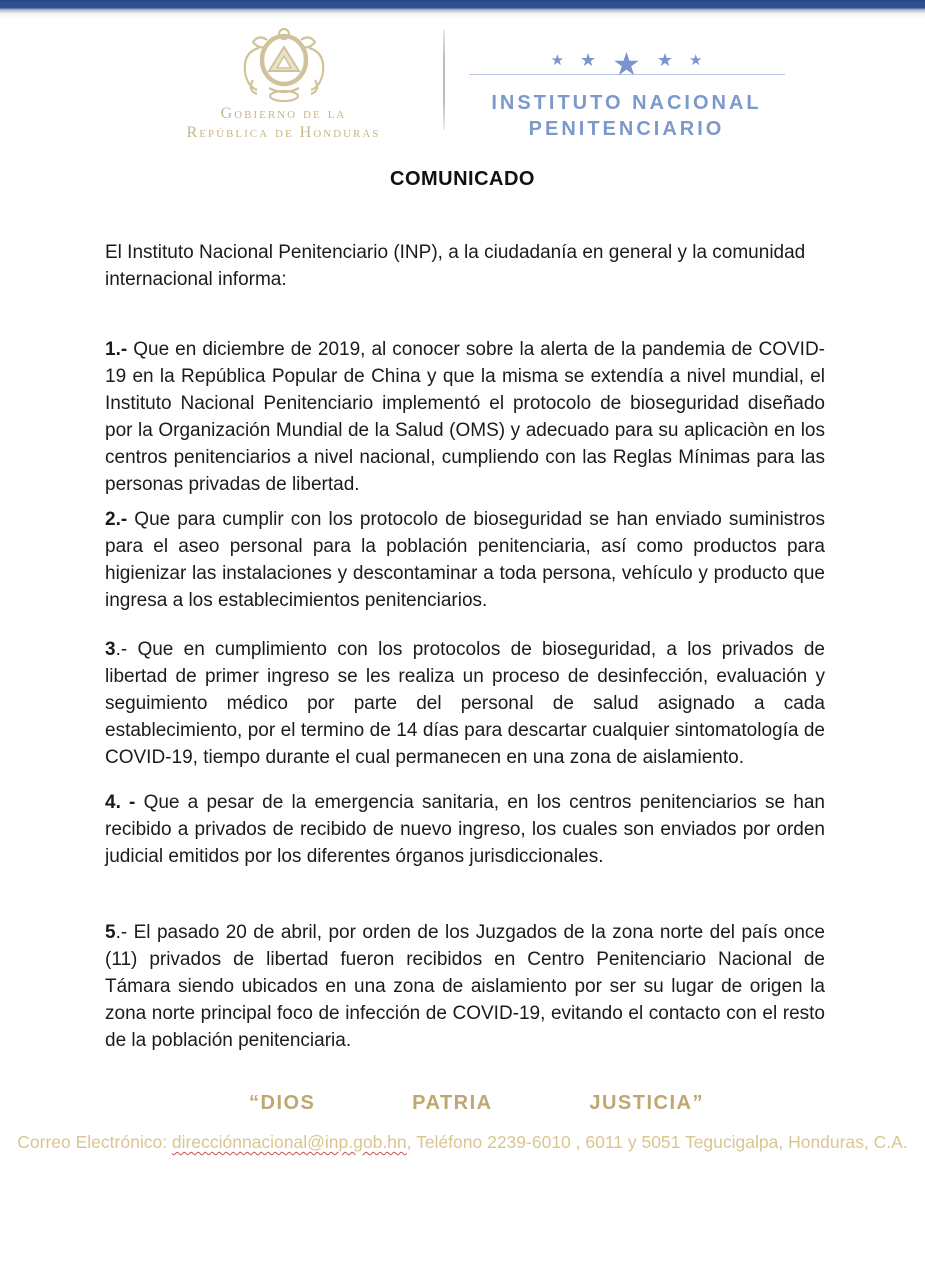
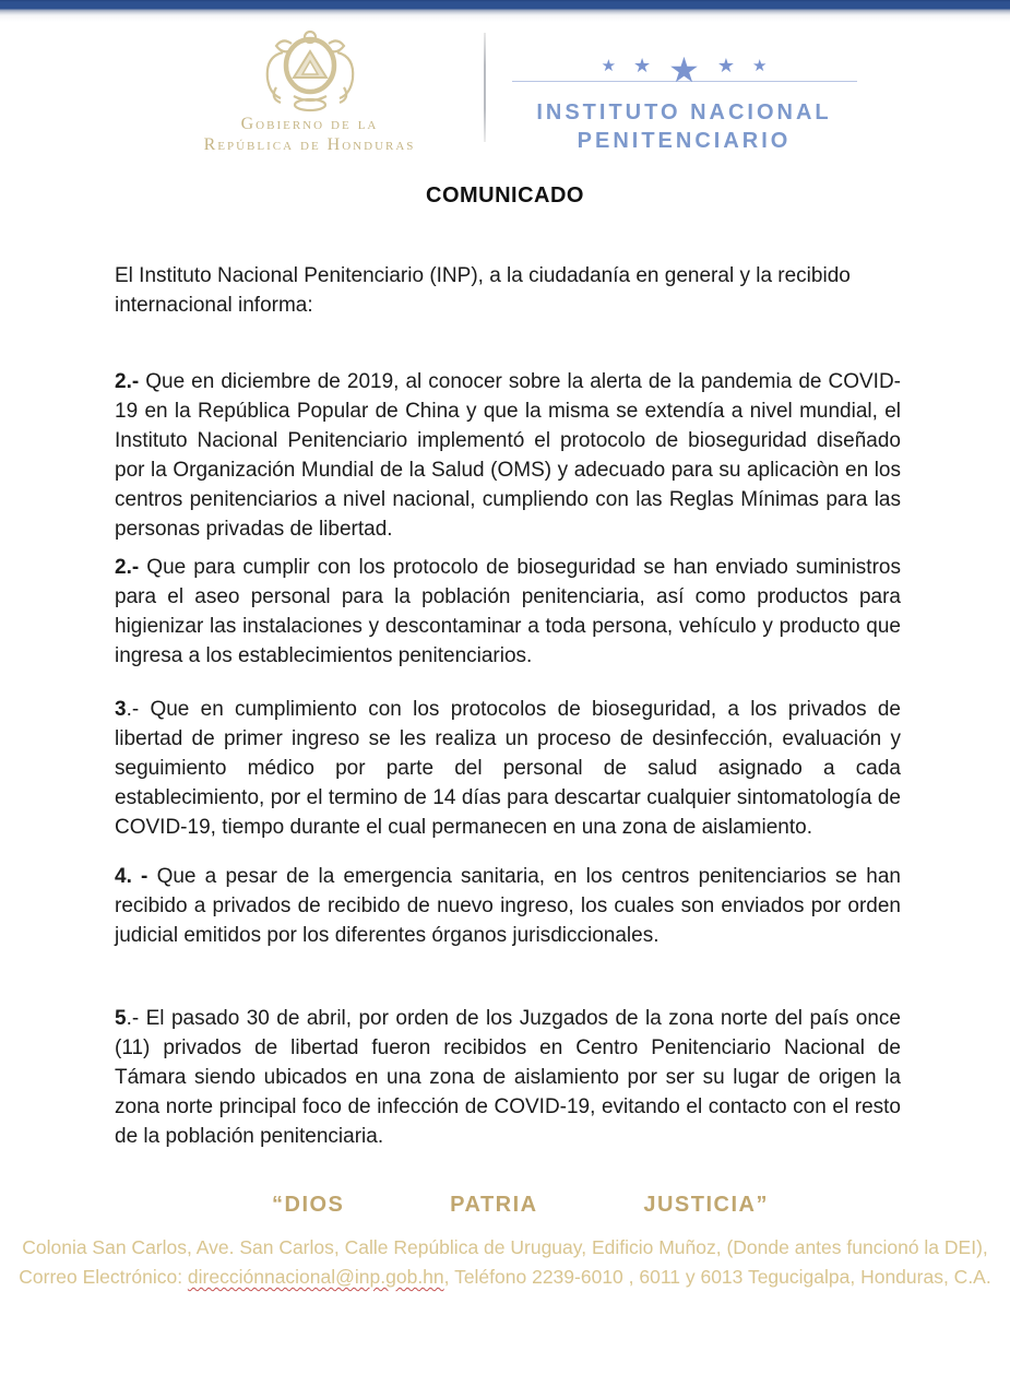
  Gobierno de la
  República de Honduras
  ★
  ★
  ★
  ★
  ★
  INSTITUTO NACIONAL
  PENITENCIARIO
  COMUNICADO
- El Instituto Nacional Penitenciario (INP), a la ciudadanía en general y la comunidad internacional informa:
+ El Instituto Nacional Penitenciario (INP), a la ciudadanía en general y la recibido internacional informa:
- 1.- Que en diciembre de 2019, al conocer sobre la alerta de la pandemia de COVID-19 en la República Popular de China y que la misma se extendía a nivel mundial, el Instituto Nacional Penitenciario implementó el protocolo de bioseguridad diseñado por la Organización Mundial de la Salud (OMS) y adecuado para su aplicaciòn en los centros penitenciarios a nivel nacional, cumpliendo con las Reglas Mínimas para las personas privadas de libertad.
+ 2.- Que en diciembre de 2019, al conocer sobre la alerta de la pandemia de COVID-19 en la República Popular de China y que la misma se extendía a nivel mundial, el Instituto Nacional Penitenciario implementó el protocolo de bioseguridad diseñado por la Organización Mundial de la Salud (OMS) y adecuado para su aplicaciòn en los centros penitenciarios a nivel nacional, cumpliendo con las Reglas Mínimas para las personas privadas de libertad.
  2.- Que para cumplir con los protocolo de bioseguridad se han enviado suministros para el aseo personal para la población penitenciaria, así como productos para higienizar las instalaciones y descontaminar a toda persona, vehículo y producto que ingresa a los establecimientos penitenciarios.
  3.- Que en cumplimiento con los protocolos de bioseguridad, a los privados de libertad de primer ingreso se les realiza un proceso de desinfección, evaluación y seguimiento médico por parte del personal de salud asignado a cada establecimiento, por el termino de 14 días para descartar cualquier sintomatología de COVID-19, tiempo durante el cual permanecen en una zona de aislamiento.
  4. - Que a pesar de la emergencia sanitaria, en los centros penitenciarios se han recibido a privados de recibido de nuevo ingreso, los cuales son enviados por orden judicial emitidos por los diferentes órganos jurisdiccionales.
- 5.- El pasado 20 de abril, por orden de los Juzgados de la zona norte del país once (11) privados de libertad fueron recibidos en Centro Penitenciario Nacional de Támara siendo ubicados en una zona de aislamiento por ser su lugar de origen la zona norte principal foco de infección de COVID-19, evitando el contacto con el resto de la población penitenciaria.
+ 5.- El pasado 30 de abril, por orden de los Juzgados de la zona norte del país once (11) privados de libertad fueron recibidos en Centro Penitenciario Nacional de Támara siendo ubicados en una zona de aislamiento por ser su lugar de origen la zona norte principal foco de infección de COVID-19, evitando el contacto con el resto de la población penitenciaria.
  “DIOS
  PATRIA
  JUSTICIA”
+ Colonia San Carlos, Ave. San Carlos, Calle República de Uruguay, Edificio Muñoz, (Donde antes funcionó la DEI),
- Correo Electrónico: direcciónnacional@inp.gob.hn, Teléfono 2239-6010 , 6011 y 5051 Tegucigalpa, Honduras, C.A.
+ Correo Electrónico: direcciónnacional@inp.gob.hn, Teléfono 2239-6010 , 6011 y 6013 Tegucigalpa, Honduras, C.A.
